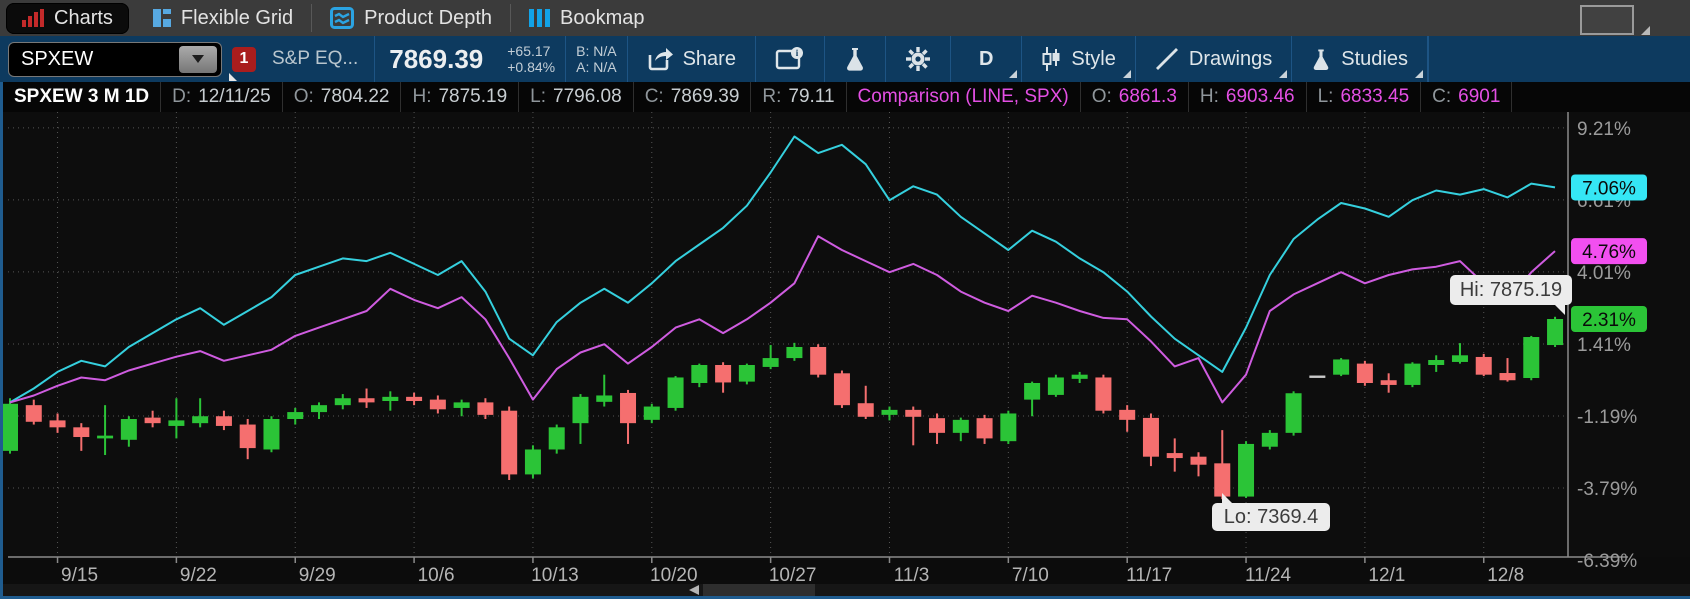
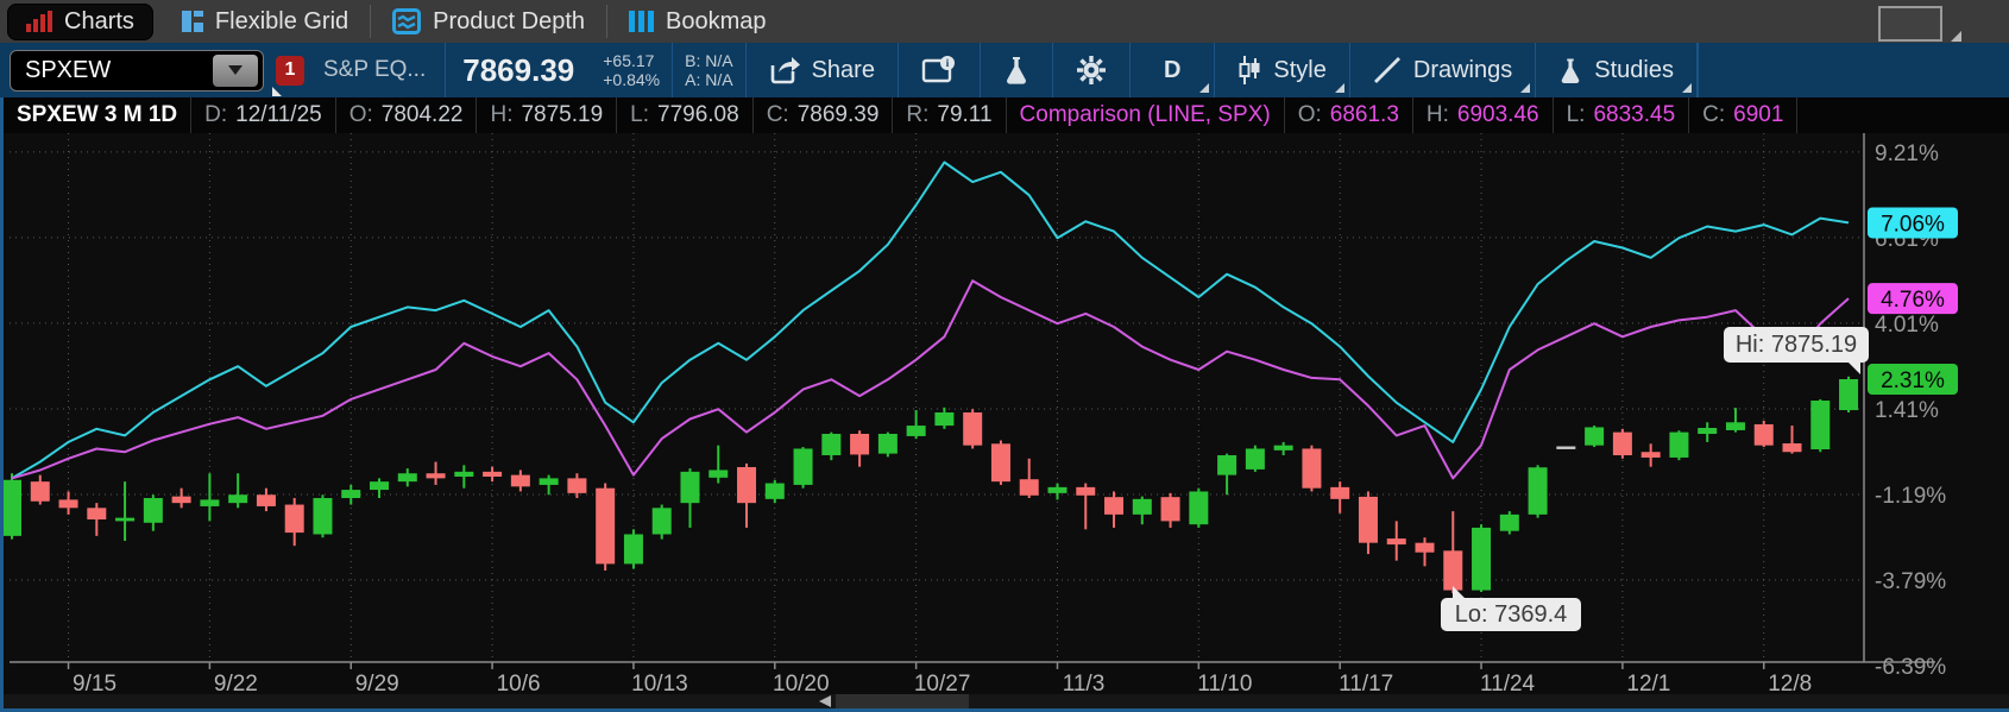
  Charts
  Flexible Grid
  Product Depth
  Bookmap
  SPXEW
  1
  S&P EQ...
  7869.39
  +65.17
  +0.84%
  B: N/A
  A: N/A
  Share
  i
  D
  Style
  Drawings
  Studies
  SPXEW 3 M 1D
  D:
  12/11/25
  O:
  7804.22
  H:
  7875.19
  L:
  7796.08
  C:
  7869.39
  R:
  79.11
  Comparison (LINE, SPX)
  O:
  6861.3
  H:
  6903.46
  L:
  6833.45
  C:
  6901
  9.21%
  6.61%
  4.01%
  1.41%
  -1.19%
  -3.79%
  -6.39%
  9/15
  9/22
  9/29
  10/6
  10/13
  10/20
  10/27
  11/3
- 7/10
+ 11/10
  11/17
  11/24
  12/1
  12/8
  7.06%
  4.76%
  2.31%
  Hi: 7875.19
  Lo: 7369.4
